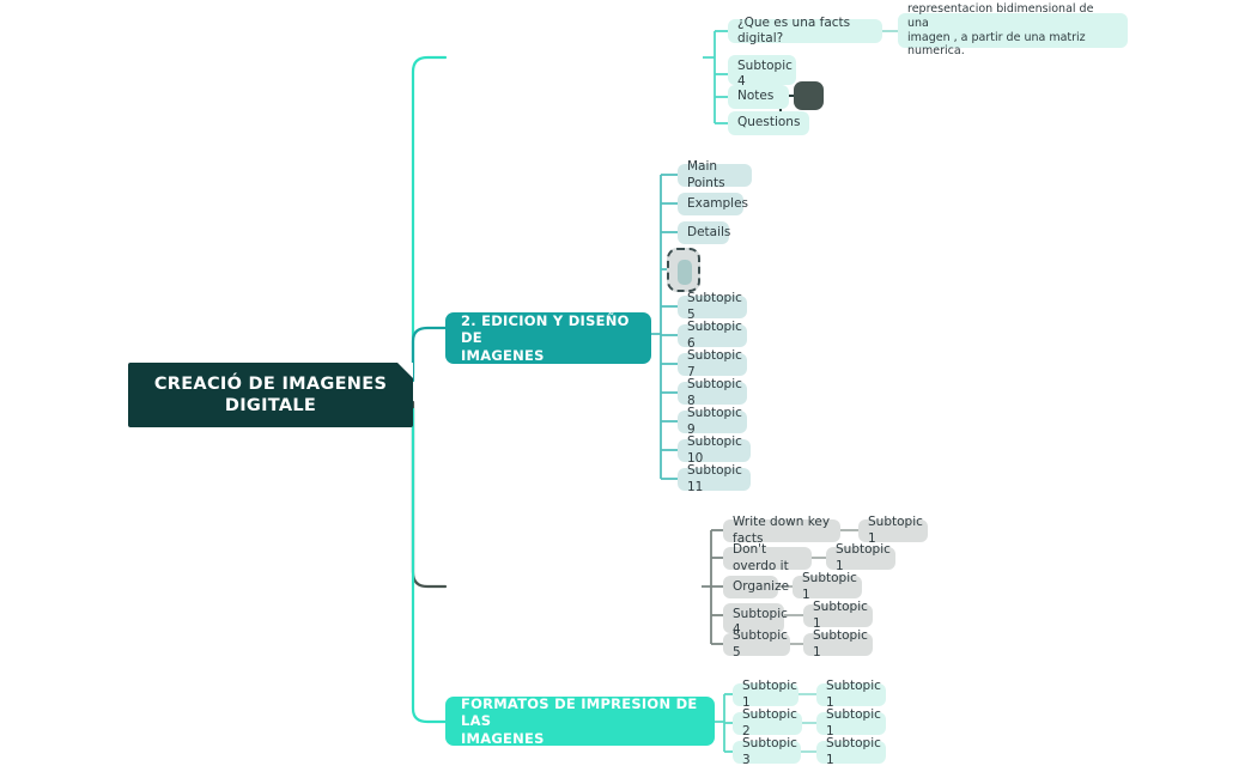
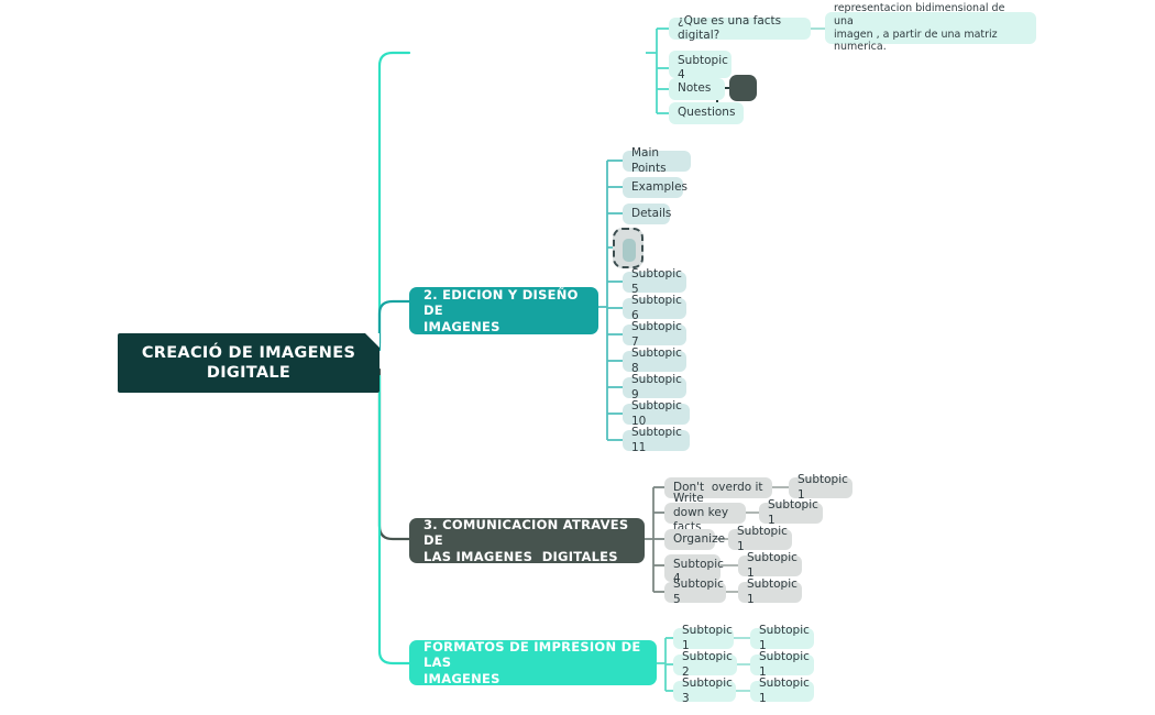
  CREACIÓ DE IMAGENES
  DIGITALE
  ¿Que es una facts digital?
  representacion bidimensional de una
  imagen , a partir de una matriz numerica.
  Subtopic
  4
  Notes
  Questions
  2. EDICION Y DISEÑO DE
  IMAGENES
  Main Points
  Examples
  Details
  Subtopic 5
  Subtopic 6
  Subtopic 7
  Subtopic 8
  Subtopic 9
  Subtopic 10
  Subtopic 11
+ 3. COMUNICACION ATRAVES DE
+ LAS IMAGENES DIGITALES
- Write down key facts
+ Don't overdo it
  Subtopic 1
- Don't overdo it
+ Write down key facts
  Subtopic 1
  Organize
  Subtopic 1
  Subtopic
  4
  Subtopic 1
  Subtopic 5
  Subtopic 1
  FORMATOS DE IMPRESION DE LAS
  IMAGENES
  Subtopic 1
  Subtopic 1
  Subtopic 2
  Subtopic 1
  Subtopic 3
  Subtopic 1
